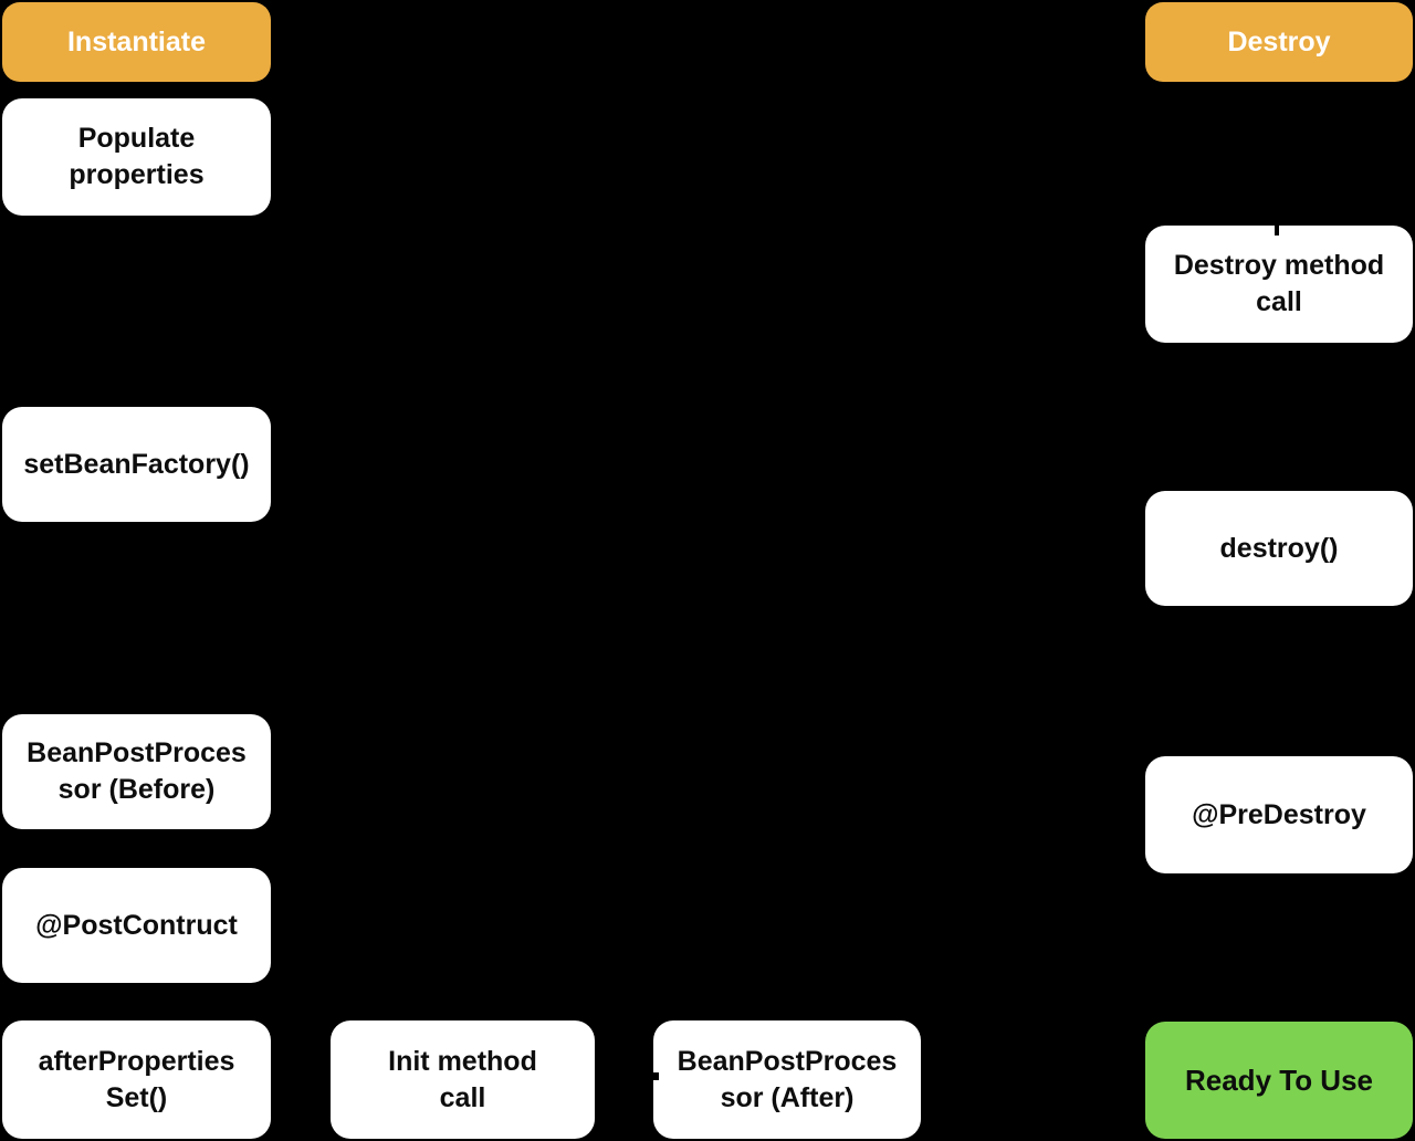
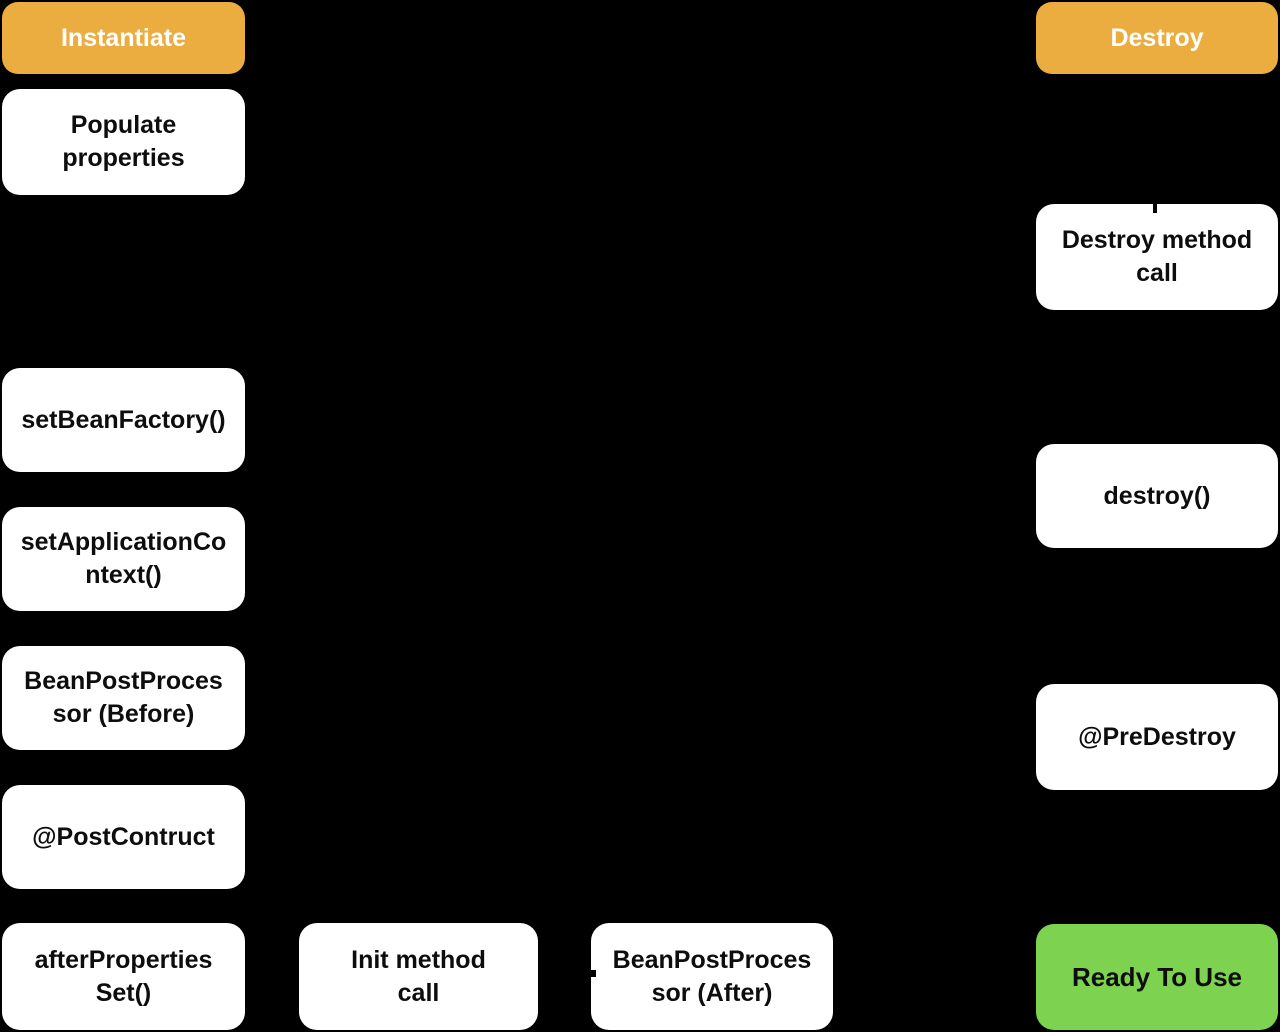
  Instantiate
  Populate
  properties
  setBeanFactory()
+ setApplicationCo
+ ntext()
  BeanPostProces
  sor (Before)
  @PostContruct
  afterProperties
  Set()
  Init method
  call
  BeanPostProces
  sor (After)
  Destroy
  Destroy method
  call
  destroy()
  @PreDestroy
  Ready To Use
